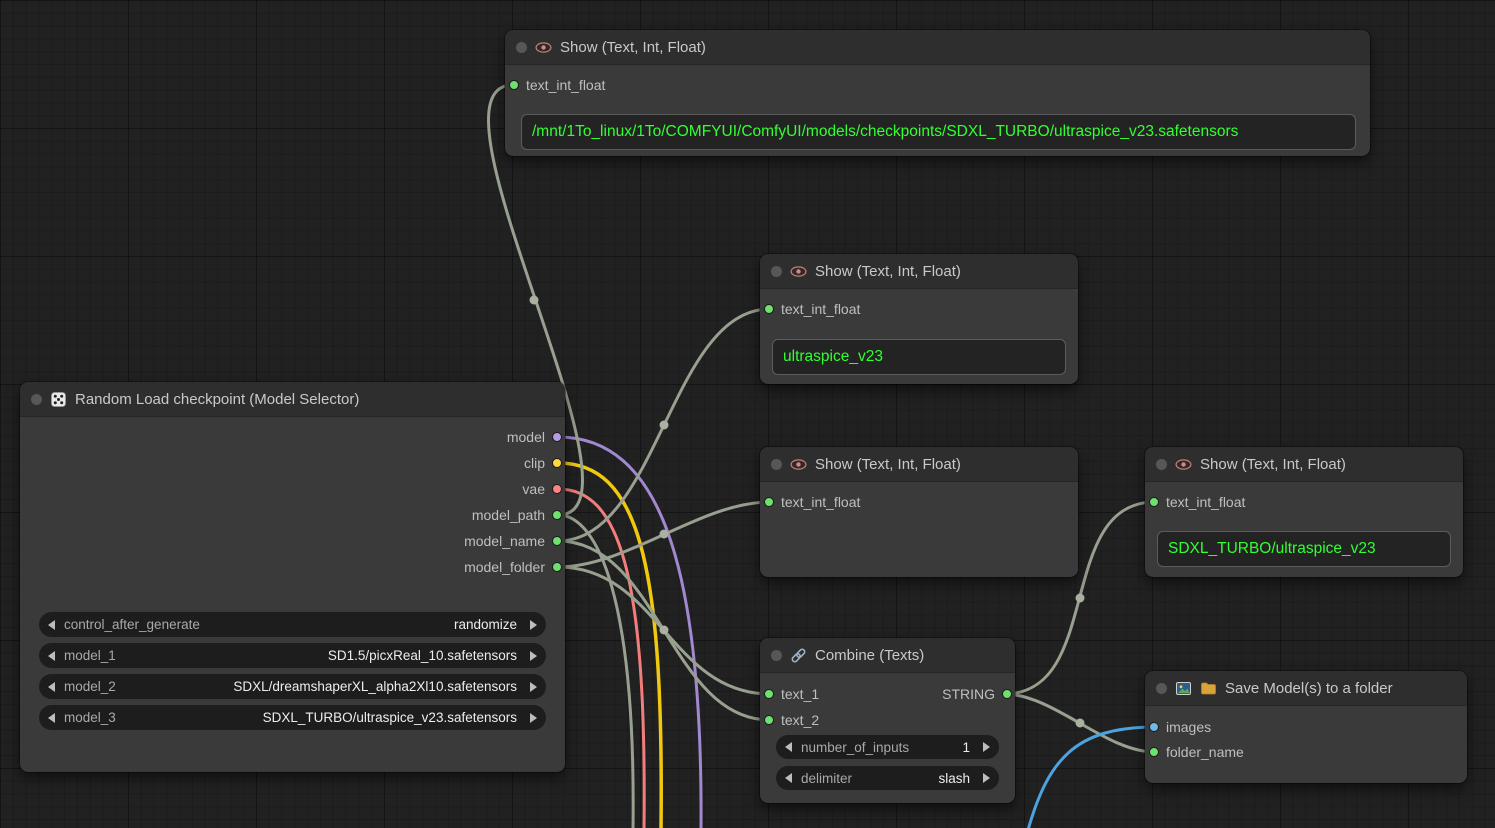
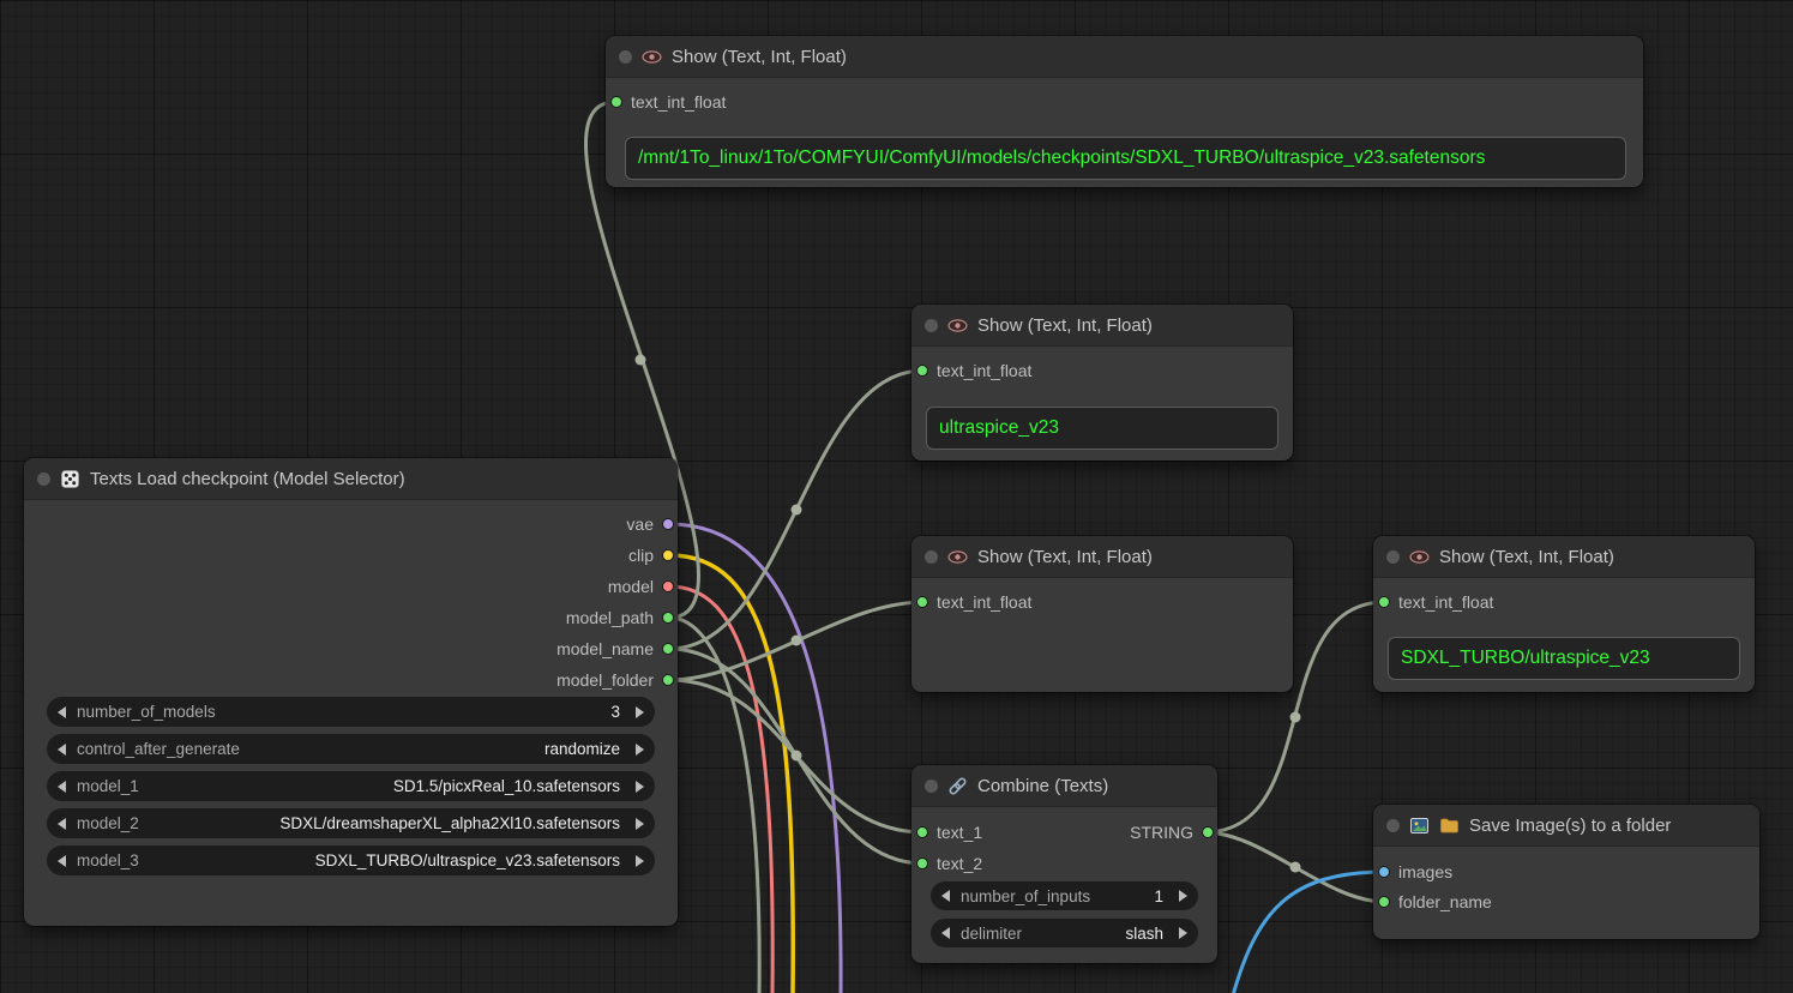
  Show (Text, Int, Float)
  text_int_float
  /mnt/1To_linux/1To/COMFYUI/ComfyUI/models/checkpoints/SDXL_TURBO/ultraspice_v23.safetensors
  Show (Text, Int, Float)
  text_int_float
  ultraspice_v23
  Show (Text, Int, Float)
  text_int_float
  Show (Text, Int, Float)
  text_int_float
  SDXL_TURBO/ultraspice_v23
- Random Load checkpoint (Model Selector)
+ Texts Load checkpoint (Model Selector)
- model
+ vae
  clip
- vae
+ model
  model_path
  model_name
  model_folder
+ number_of_models
+ 3
  control_after_generate
  randomize
  model_1
  SD1.5/picxReal_10.safetensors
  model_2
  SDXL/dreamshaperXL_alpha2Xl10.safetensors
  model_3
  SDXL_TURBO/ultraspice_v23.safetensors
  Combine (Texts)
  text_1
  text_2
  STRING
  number_of_inputs
  1
  delimiter
  slash
- Save Model(s) to a folder
+ Save Image(s) to a folder
  images
  folder_name
